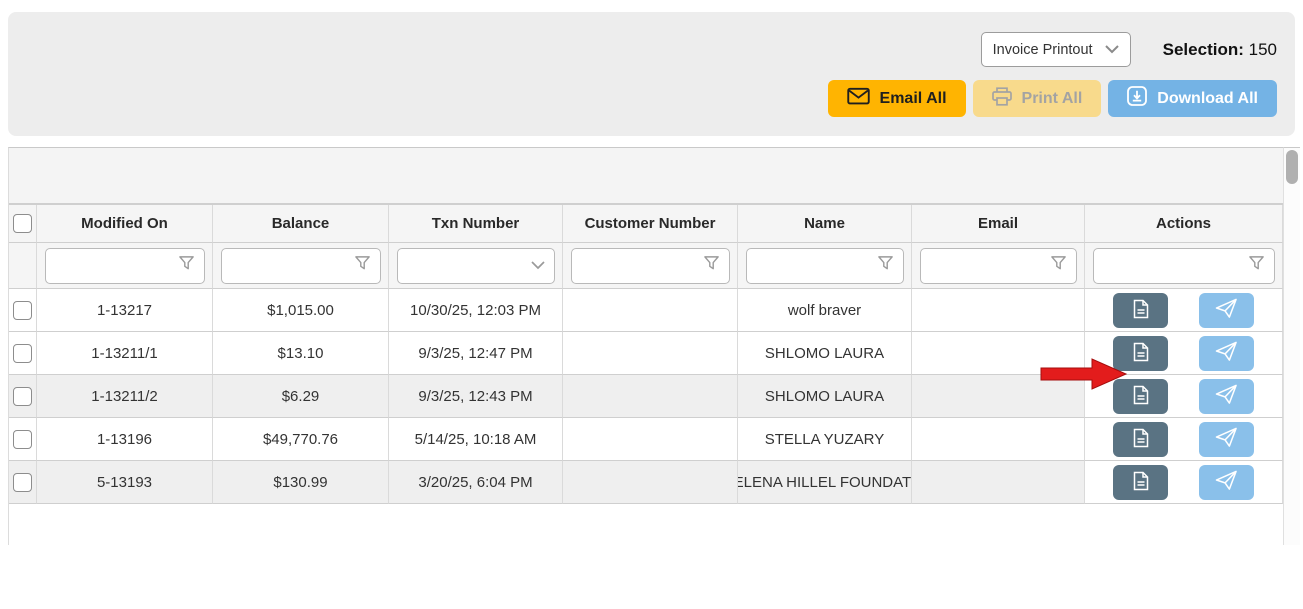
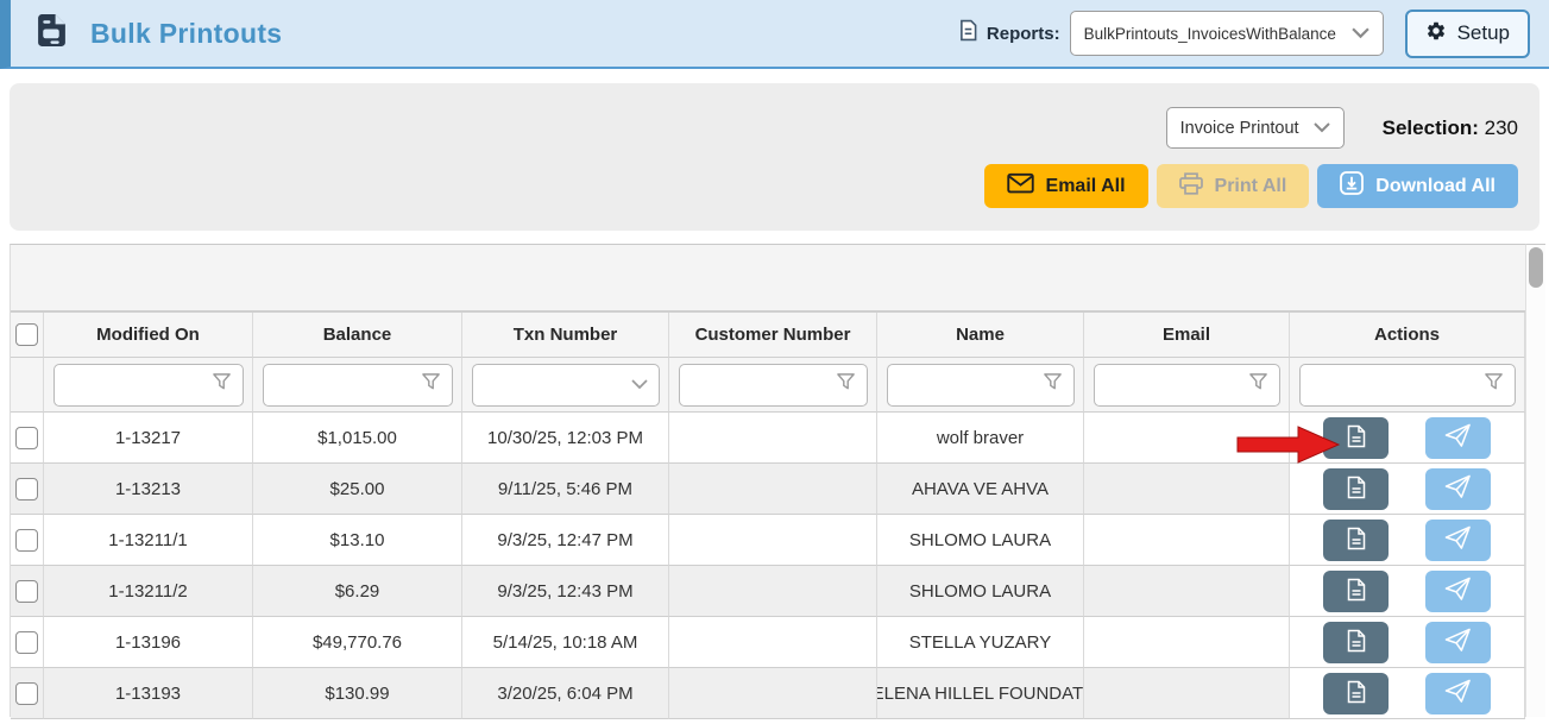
+ Bulk Printouts
+ Reports:
+ BulkPrintouts_InvoicesWithBalance
+ Setup
  Invoice Printout
- Selection: 150
+ Selection: 230
  Email All
  Print All
  Download All
  Modified On
  Balance
  Txn Number
  Customer Number
  Name
  Email
  Actions
  1-13217
  $1,015.00
  10/30/25, 12:03 PM
  wolf braver
+ 1-13213
+ $25.00
+ 9/11/25, 5:46 PM
+ AHAVA VE AHVA
  1-13211/1
  $13.10
  9/3/25, 12:47 PM
  SHLOMO LAURA
  1-13211/2
  $6.29
  9/3/25, 12:43 PM
  SHLOMO LAURA
  1-13196
  $49,770.76
  5/14/25, 10:18 AM
  STELLA YUZARY
- 5-13193
+ 1-13193
  $130.99
  3/20/25, 6:04 PM
  ELENA HILLEL FOUNDAT
